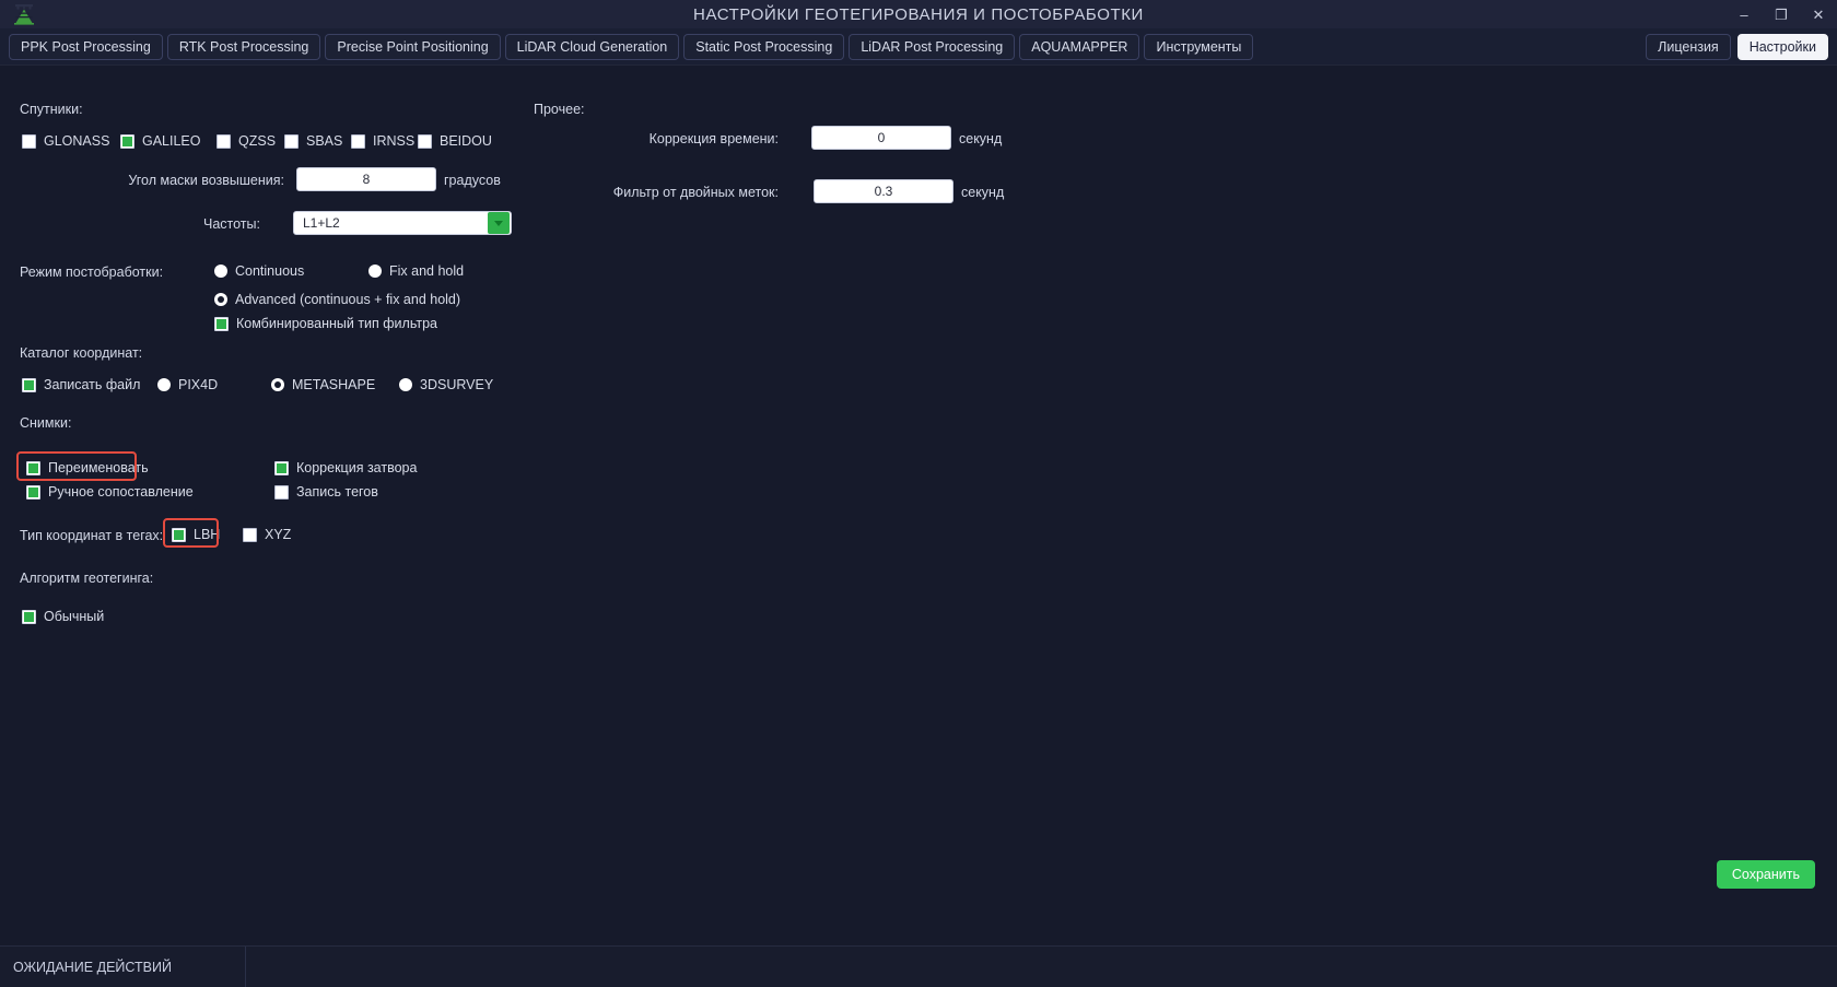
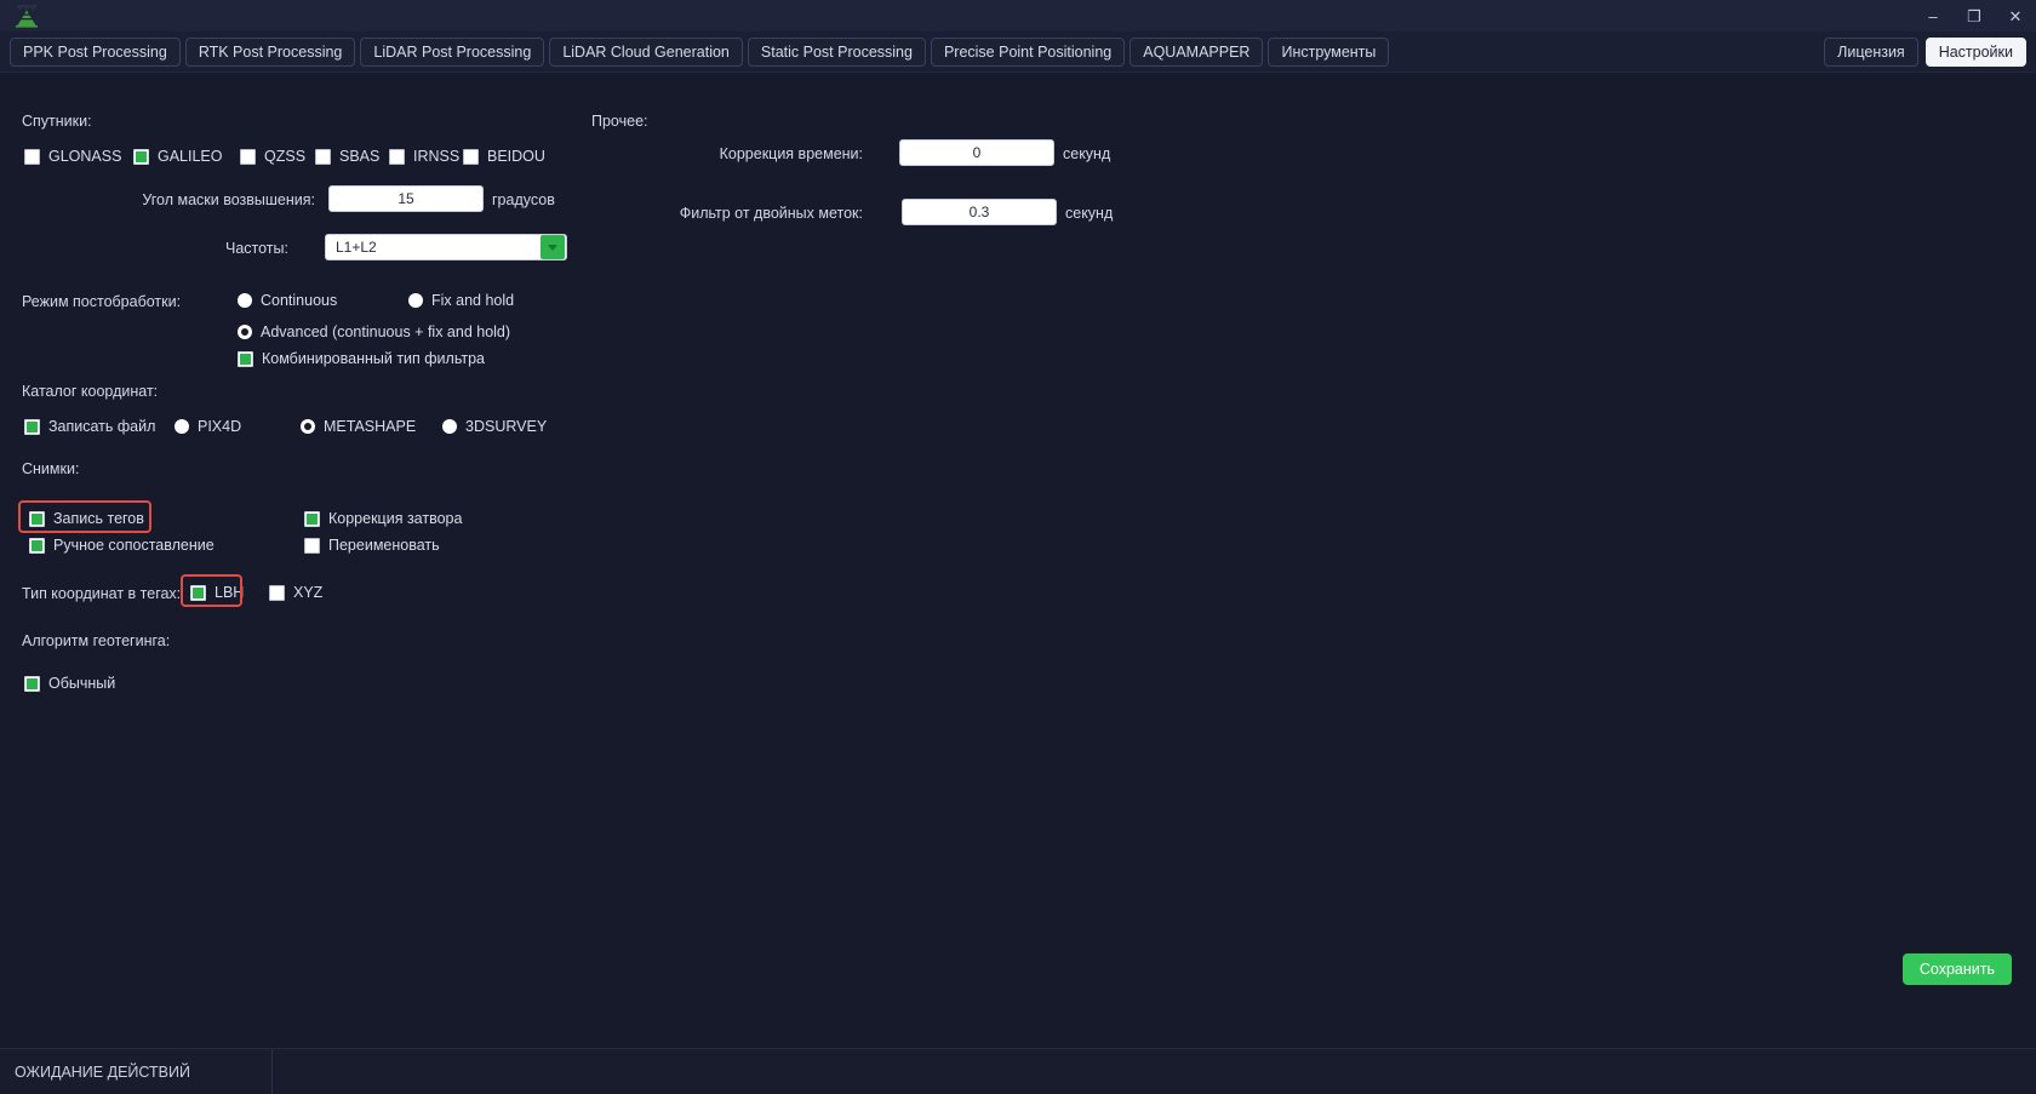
- НАСТРОЙКИ ГЕОТЕГИРОВАНИЯ И ПОСТОБРАБОТКИ
  –
  ❐
  ✕
  PPK Post Processing
  RTK Post Processing
- Precise Point Positioning
+ LiDAR Post Processing
  LiDAR Cloud Generation
  Static Post Processing
- LiDAR Post Processing
+ Precise Point Positioning
  AQUAMAPPER
  Инструменты
  Лицензия
  Настройки
  Спутники:
  GLONASS
  GALILEO
  QZSS
  SBAS
  IRNSS
  BEIDOU
  Угол маски возвышения:
- 8
+ 15
  градусов
  Частоты:
  L1+L2
  Режим постобработки:
  Continuous
  Fix and hold
  Advanced (continuous + fix and hold)
  Комбинированный тип фильтра
  Каталог координат:
  Записать файл
  PIX4D
  METASHAPE
  3DSURVEY
  Снимки:
- Переименовать
+ Запись тегов
  Коррекция затвора
  Ручное сопоставление
- Запись тегов
+ Переименовать
  Тип координат в тегах:
  LBH
  XYZ
  Алгоритм геотегинга:
  Обычный
  Прочее:
  Коррекция времени:
  0
  секунд
  Фильтр от двойных меток:
  0.3
  секунд
  Сохранить
  ОЖИДАНИЕ ДЕЙСТВИЙ
